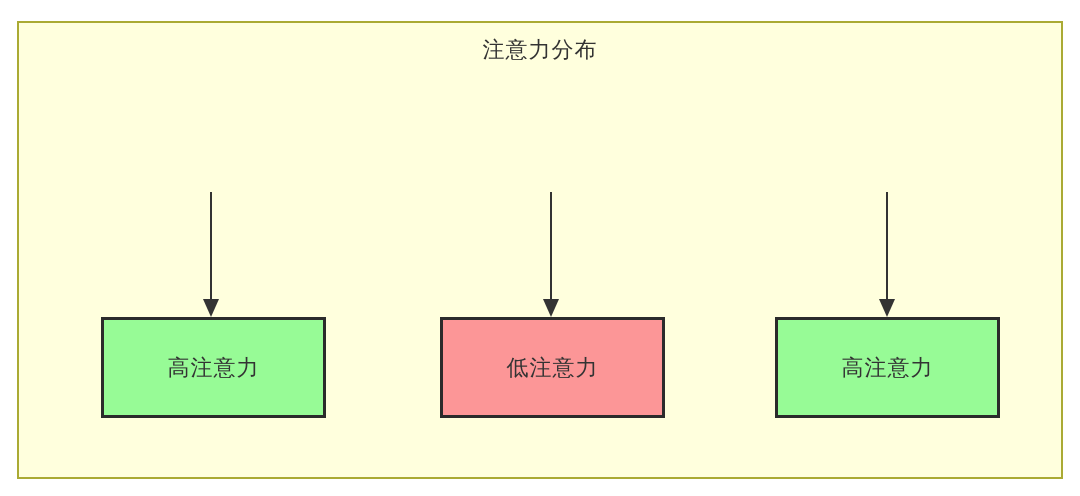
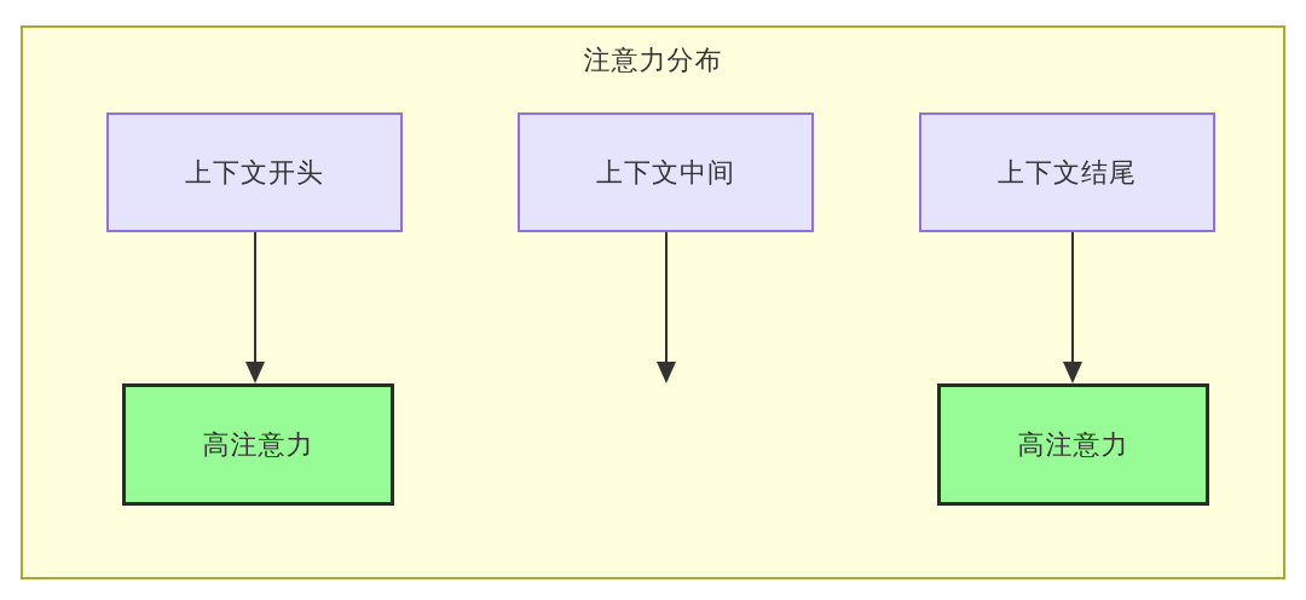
  注意力分布
+ 上下文开头
+ 上下文中间
+ 上下文结尾
  高注意力
- 低注意力
  高注意力
